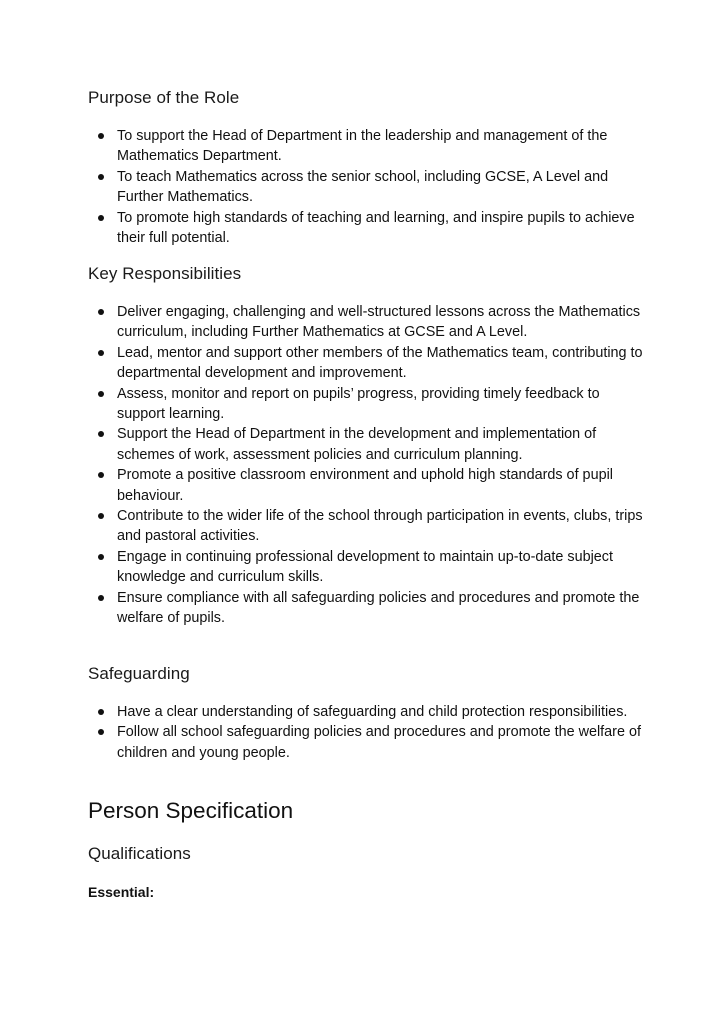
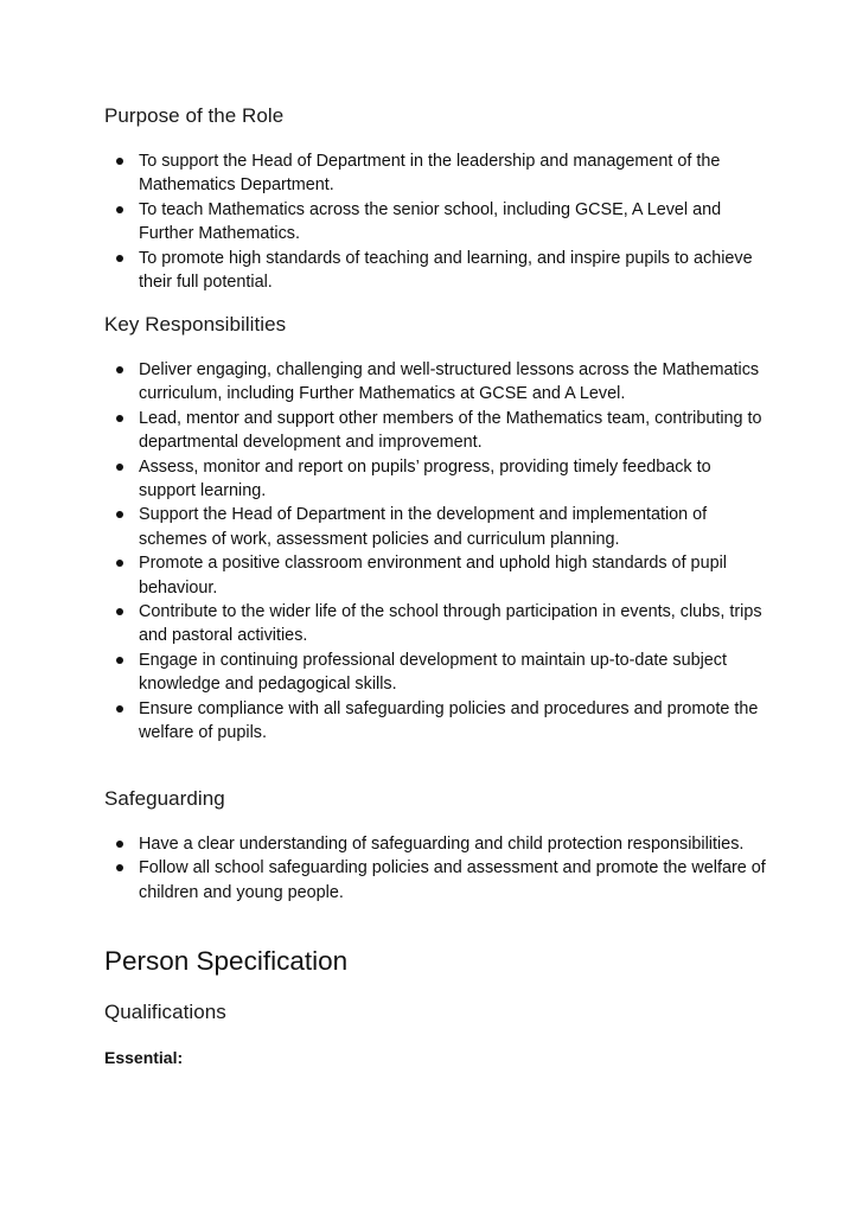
  Purpose of the Role
  To support the Head of Department in the leadership and management of the Mathematics Department.
  To teach Mathematics across the senior school, including GCSE, A Level and Further Mathematics.
  To promote high standards of teaching and learning, and inspire pupils to achieve their full potential.
  Key Responsibilities
  Deliver engaging, challenging and well-structured lessons across the Mathematics curriculum, including Further Mathematics at GCSE and A Level.
  Lead, mentor and support other members of the Mathematics team, contributing to departmental development and improvement.
  Assess, monitor and report on pupils’ progress, providing timely feedback to support learning.
  Support the Head of Department in the development and implementation of schemes of work, assessment policies and curriculum planning.
  Promote a positive classroom environment and uphold high standards of pupil behaviour.
  Contribute to the wider life of the school through participation in events, clubs, trips and pastoral activities.
- Engage in continuing professional development to maintain up-to-date subject knowledge and curriculum skills.
+ Engage in continuing professional development to maintain up-to-date subject knowledge and pedagogical skills.
  Ensure compliance with all safeguarding policies and procedures and promote the welfare of pupils.
  Safeguarding
  Have a clear understanding of safeguarding and child protection responsibilities.
- Follow all school safeguarding policies and procedures and promote the welfare of children and young people.
+ Follow all school safeguarding policies and assessment and promote the welfare of children and young people.
  Person Specification
  Qualifications
  Essential:
